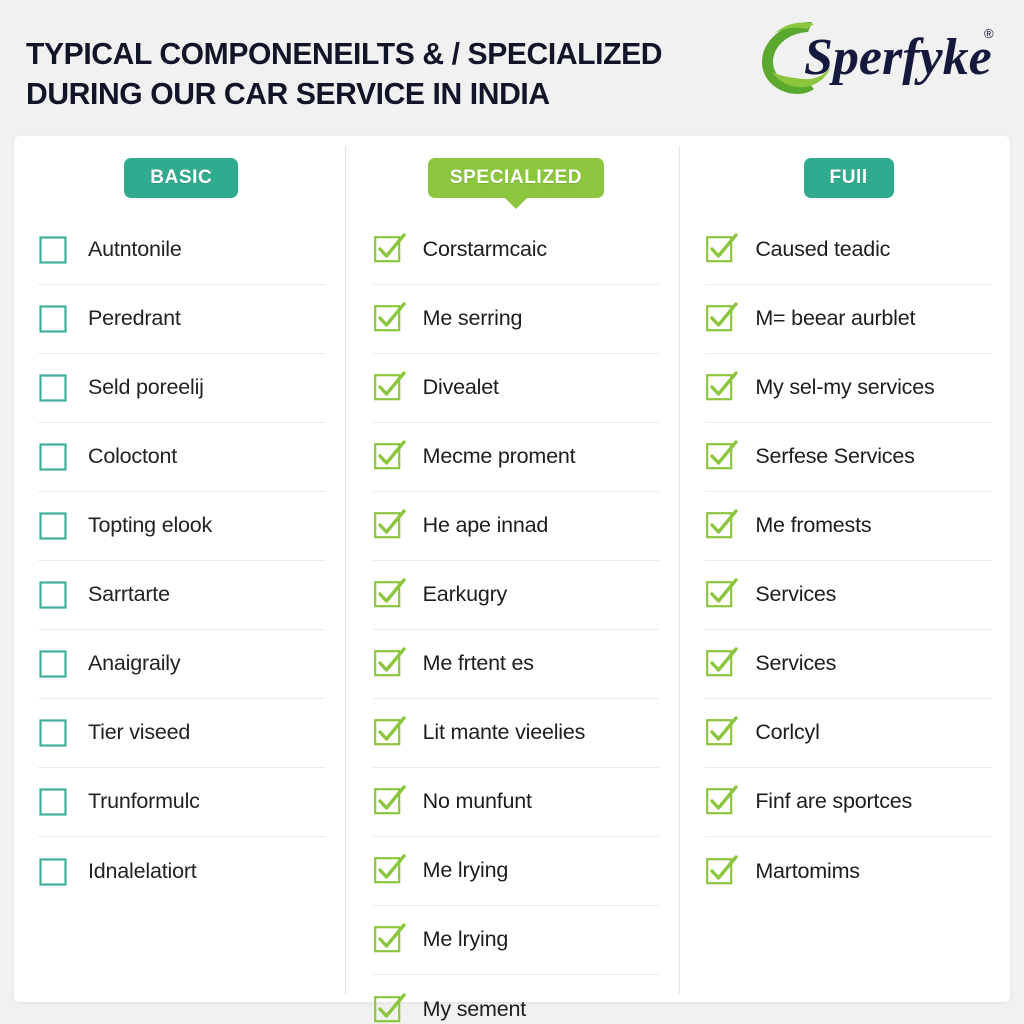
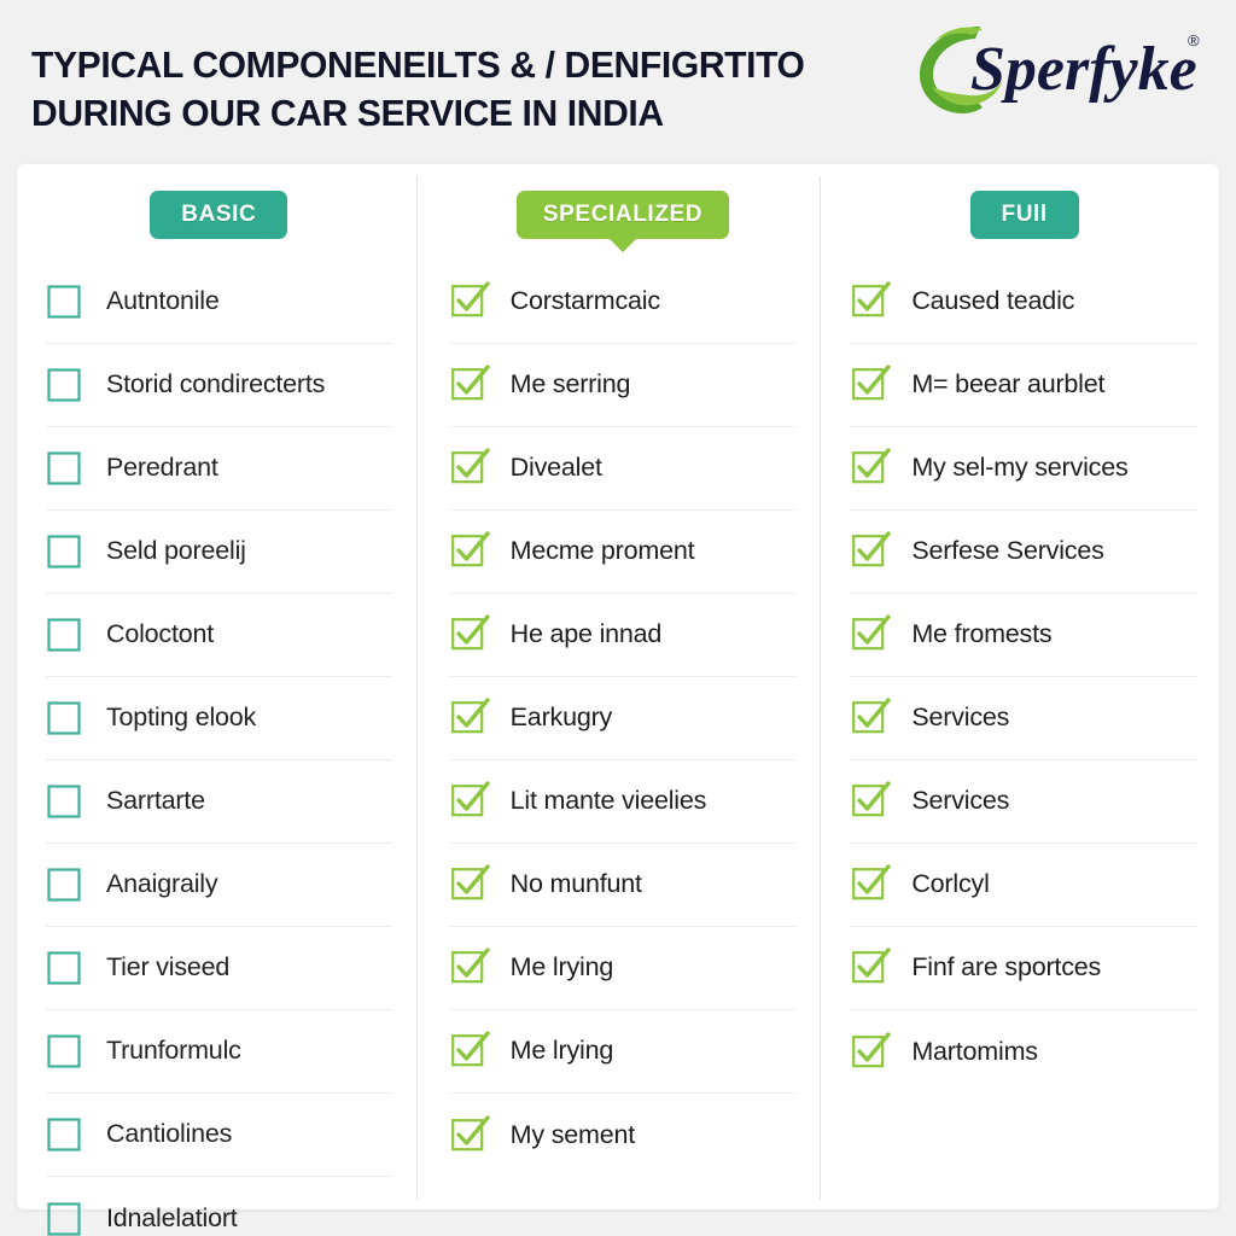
- TYPICAL COMPONENEILTS & / SPECIALIZED
+ TYPICAL COMPONENEILTS & / DENFIGRTITO
  DURING OUR CAR SERVICE IN INDIA
  Sperfyke
  ®
  BASIC
  Autntonile
+ Storid condirecterts
  Peredrant
  Seld poreelij
  Coloctont
  Topting elook
  Sarrtarte
  Anaigraily
  Tier viseed
  Trunformulc
+ Cantiolines
  Idnalelatiort
  SPECIALIZED
  Corstarmcaic
  Me serring
  Divealet
  Mecme proment
  He ape innad
  Earkugry
- Me frtent es
  Lit mante vieelies
  No munfunt
  Me lrying
  Me lrying
  My sement
  FUll
  Caused teadic
  M= beear aurblet
  My sel-my services
  Serfese Services
  Me fromests
  Services
  Services
  Corlcyl
  Finf are sportces
  Martomims
